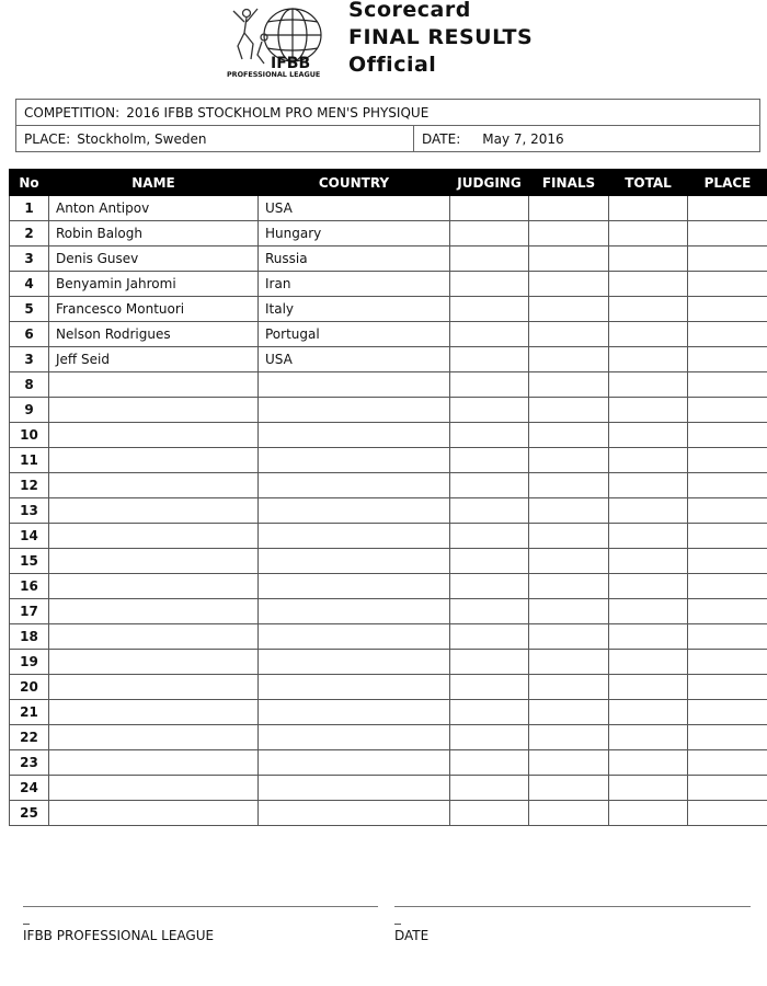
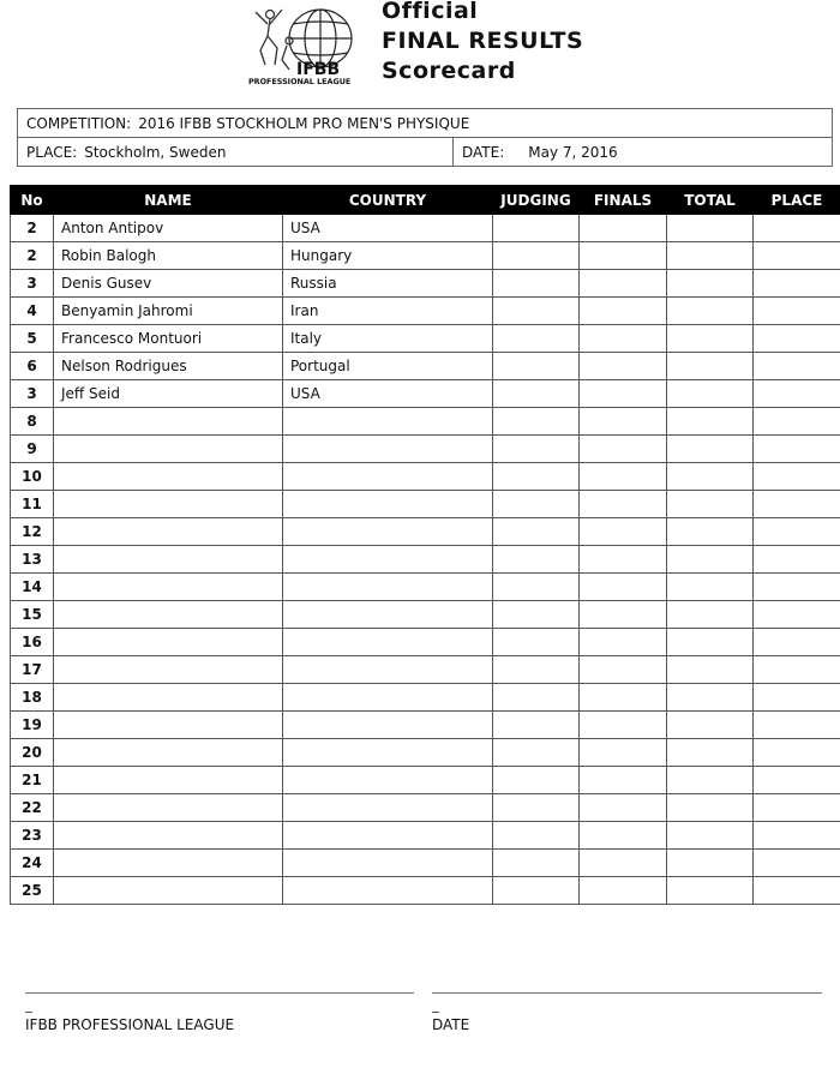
  IFBB
  PROFESSIONAL LEAGUE
- Scorecard
+ Official
  FINAL RESULTS
- Official
+ Scorecard
  COMPETITION:
  2016 IFBB STOCKHOLM PRO MEN'S PHYSIQUE
  PLACE:
  Stockholm, Sweden
  DATE:
  May 7, 2016
  No	NAME	COUNTRY	JUDGING	FINALS	TOTAL	PLACE
- 1	Anton Antipov	USA
+ 2	Anton Antipov	USA
  2	Robin Balogh	Hungary
  3	Denis Gusev	Russia
  4	Benyamin Jahromi	Iran
  5	Francesco Montuori	Italy
  6	Nelson Rodrigues	Portugal
  3	Jeff Seid	USA
  8
  9
  10
  11
  12
  13
  14
  15
  16
  17
  18
  19
  20
  21
  22
  23
  24
  25
  IFBB PROFESSIONAL LEAGUE
  DATE
